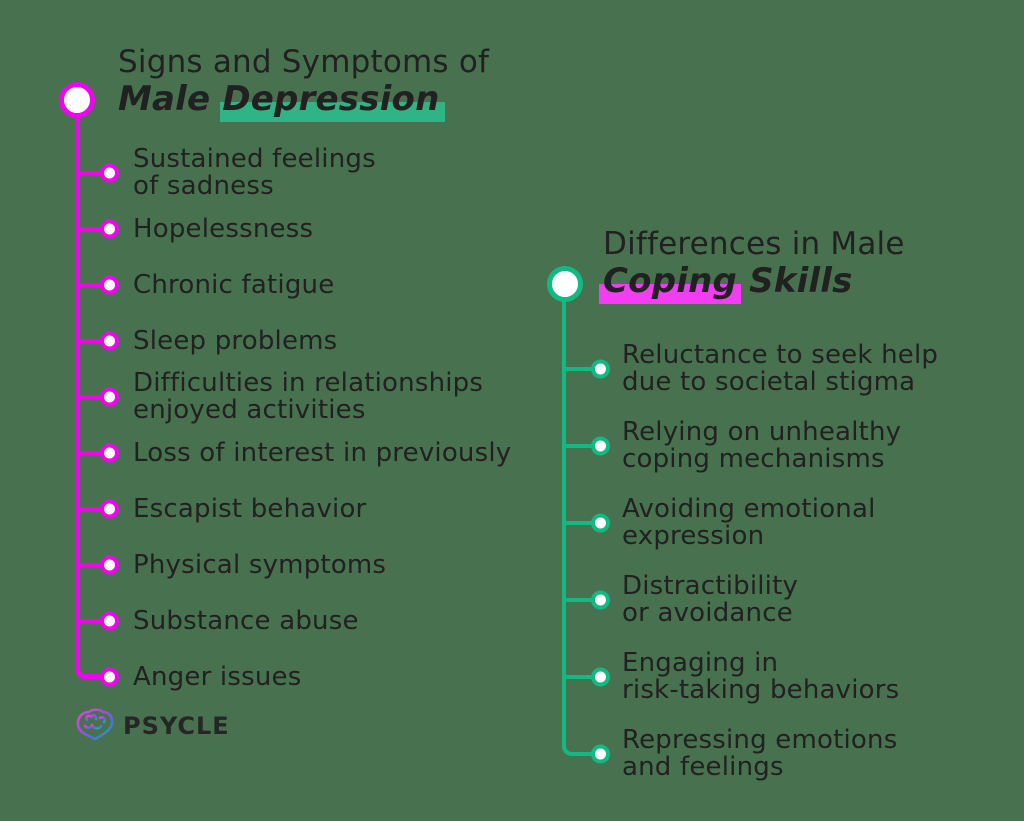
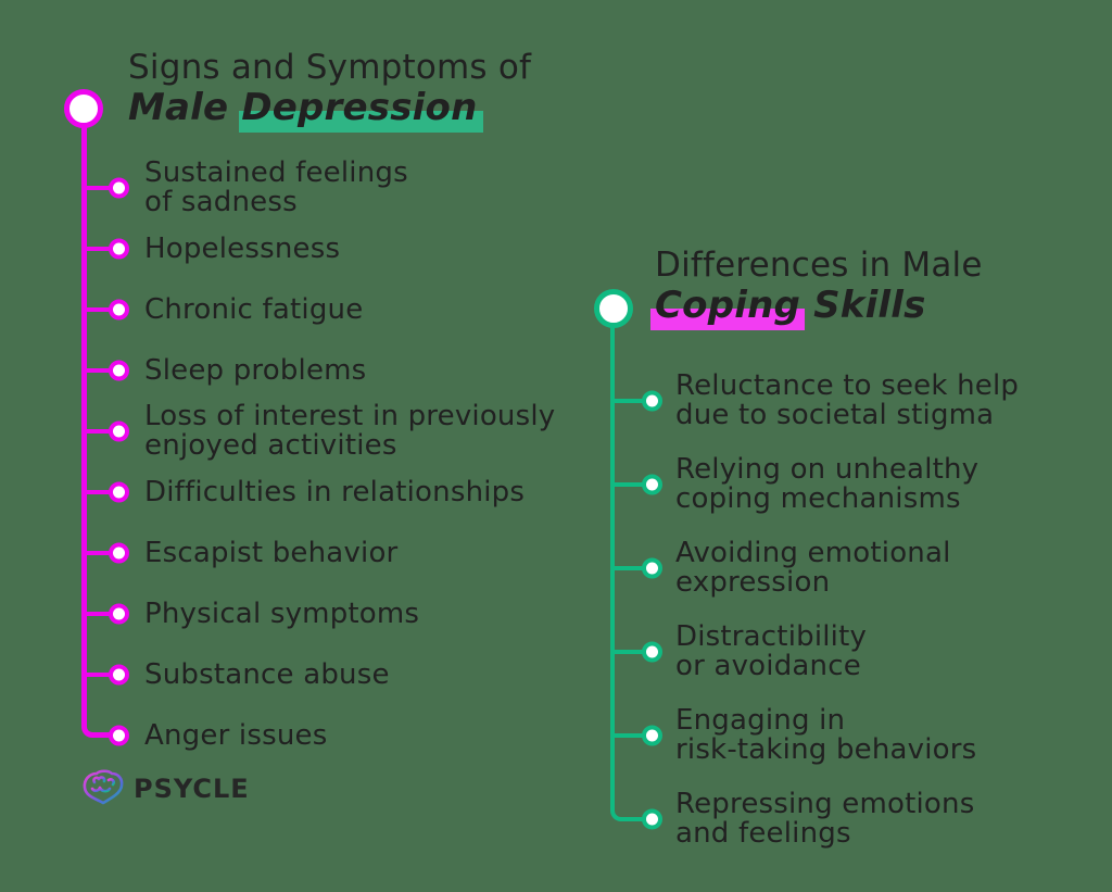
  Signs and Symptoms of
  Male Depression
  Sustained feelings
  of sadness
  Hopelessness
  Chronic fatigue
  Sleep problems
- Difficulties in relationships
+ Loss of interest in previously
  enjoyed activities
- Loss of interest in previously
+ Difficulties in relationships
  Escapist behavior
  Physical symptoms
  Substance abuse
  Anger issues
  Differences in Male
  Coping Skills
  Reluctance to seek help
  due to societal stigma
  Relying on unhealthy
  coping mechanisms
  Avoiding emotional
  expression
  Distractibility
  or avoidance
  Engaging in
  risk-taking behaviors
  Repressing emotions
  and feelings
  PSYCLE
